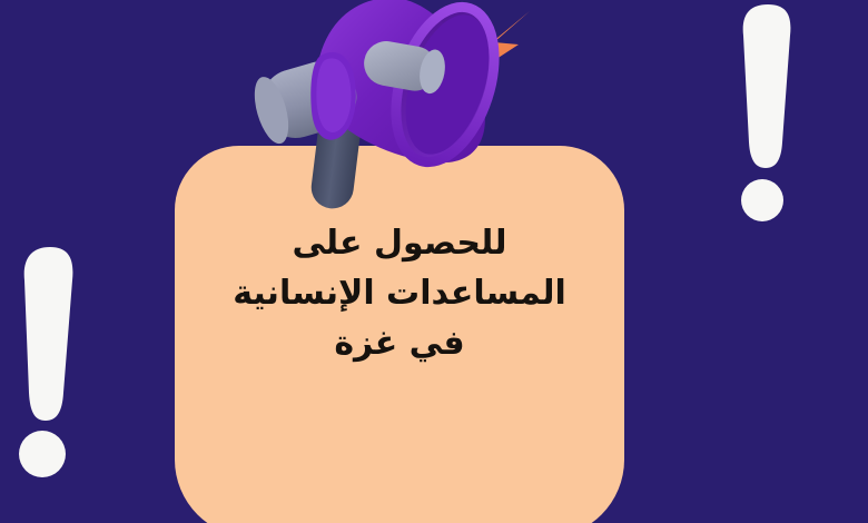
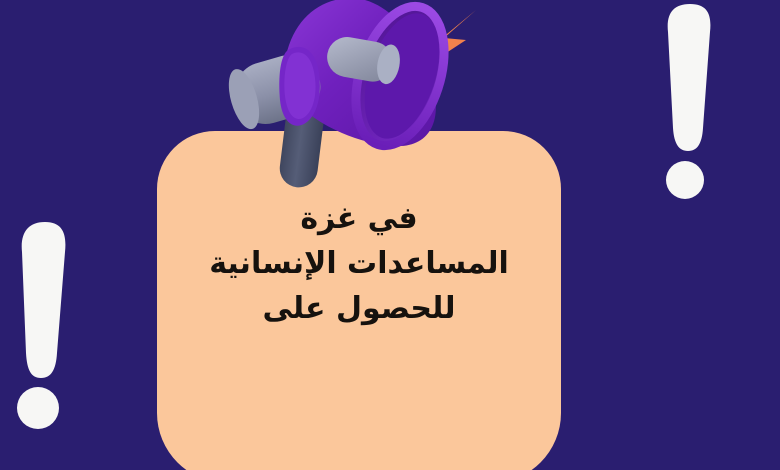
- للحصول على
+ في غزة
  المساعدات الإنسانية
- في غزة
+ للحصول على
